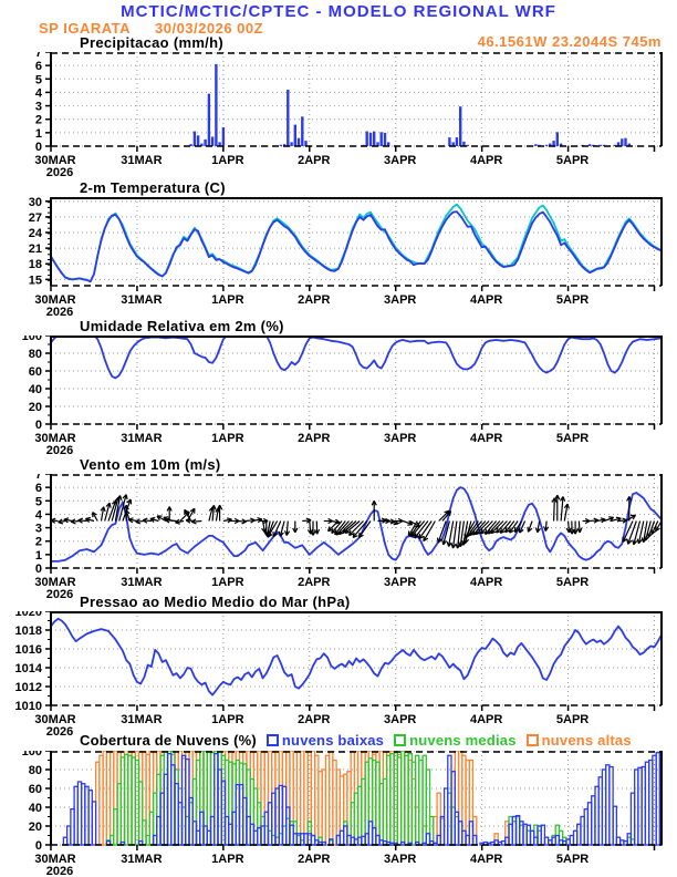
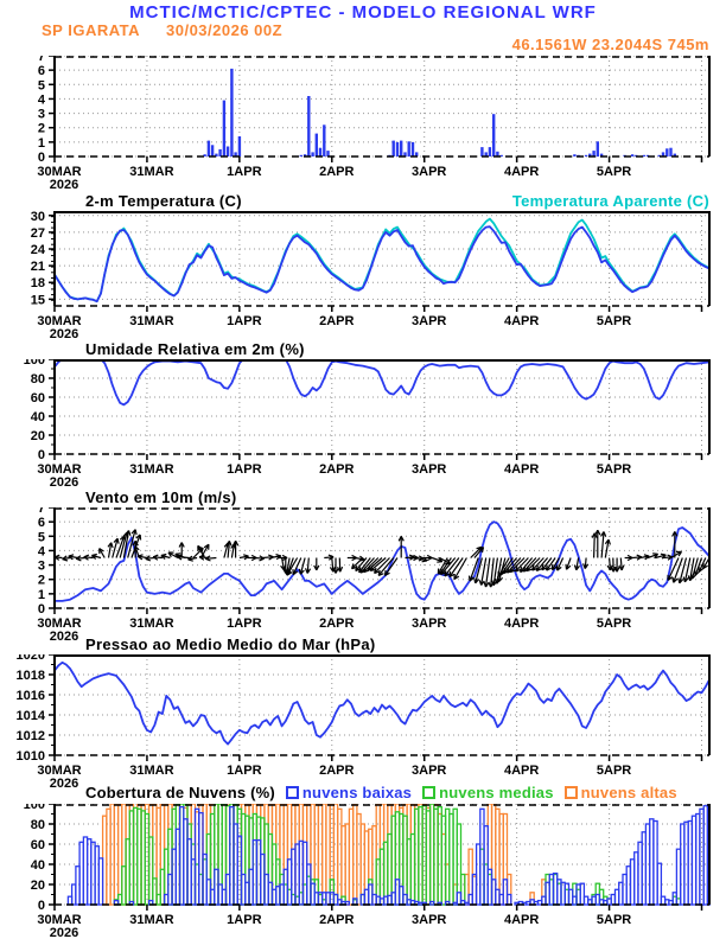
  MCTIC/MCTIC/CPTEC - MODELO REGIONAL WRF
  SP IGARATA
  30/03/2026 00Z
  46.1561W 23.2044S 745m
- Precipitacao (mm/h)
  2-m Temperatura (C)
+ Temperatura Aparente (C)
  Umidade Relativa em 2m (%)
  Vento em 10m (m/s)
  Pressao ao Medio Medio do Mar (hPa)
  Cobertura de Nuvens (%)
  nuvens baixas
  nuvens medias
  nuvens altas
  0
  1
  2
  3
  4
  5
  6
  7
  30MAR
  2026
  31MAR
  1APR
  2APR
  3APR
  4APR
  5APR
  15
  18
  21
  24
  27
  30
  30MAR
  2026
  31MAR
  1APR
  2APR
  3APR
  4APR
  5APR
  0
  20
  40
  60
  80
  100
  30MAR
  2026
  31MAR
  1APR
  2APR
  3APR
  4APR
  5APR
  0
  1
  2
  3
  4
  5
  6
  7
  30MAR
  2026
  31MAR
  1APR
  2APR
  3APR
  4APR
  5APR
  1010
  1012
  1014
  1016
  1018
  1020
  30MAR
  2026
  31MAR
  1APR
  2APR
  3APR
  4APR
  5APR
  0
  20
  40
  60
  80
  100
  30MAR
  2026
  31MAR
  1APR
  2APR
  3APR
  4APR
  5APR
